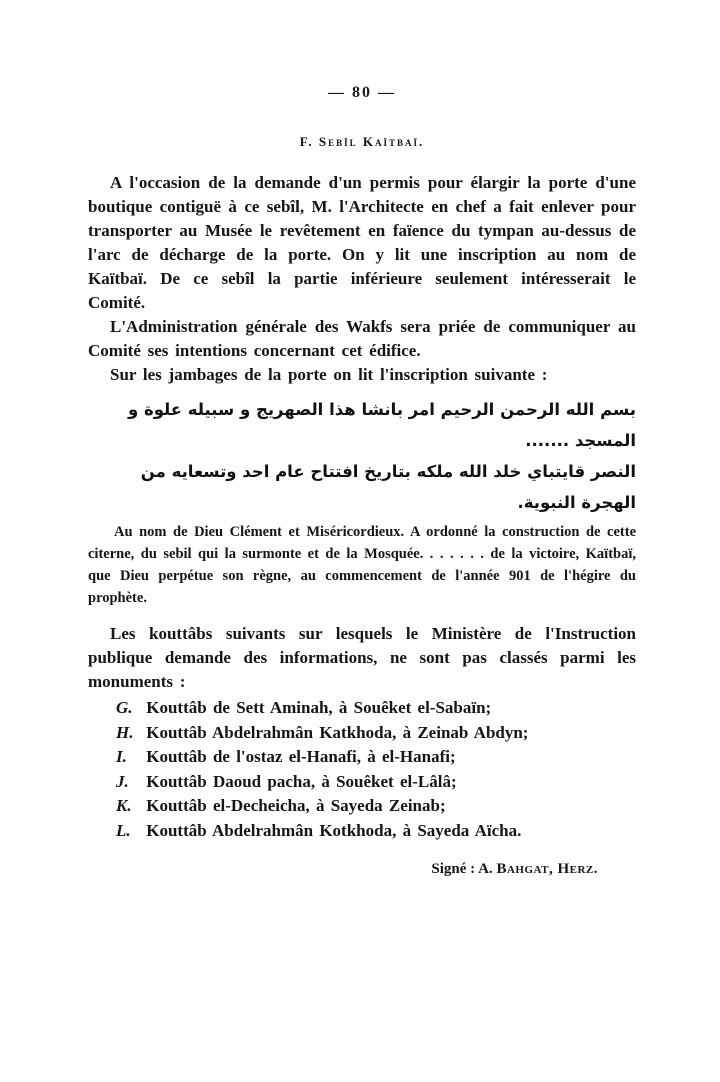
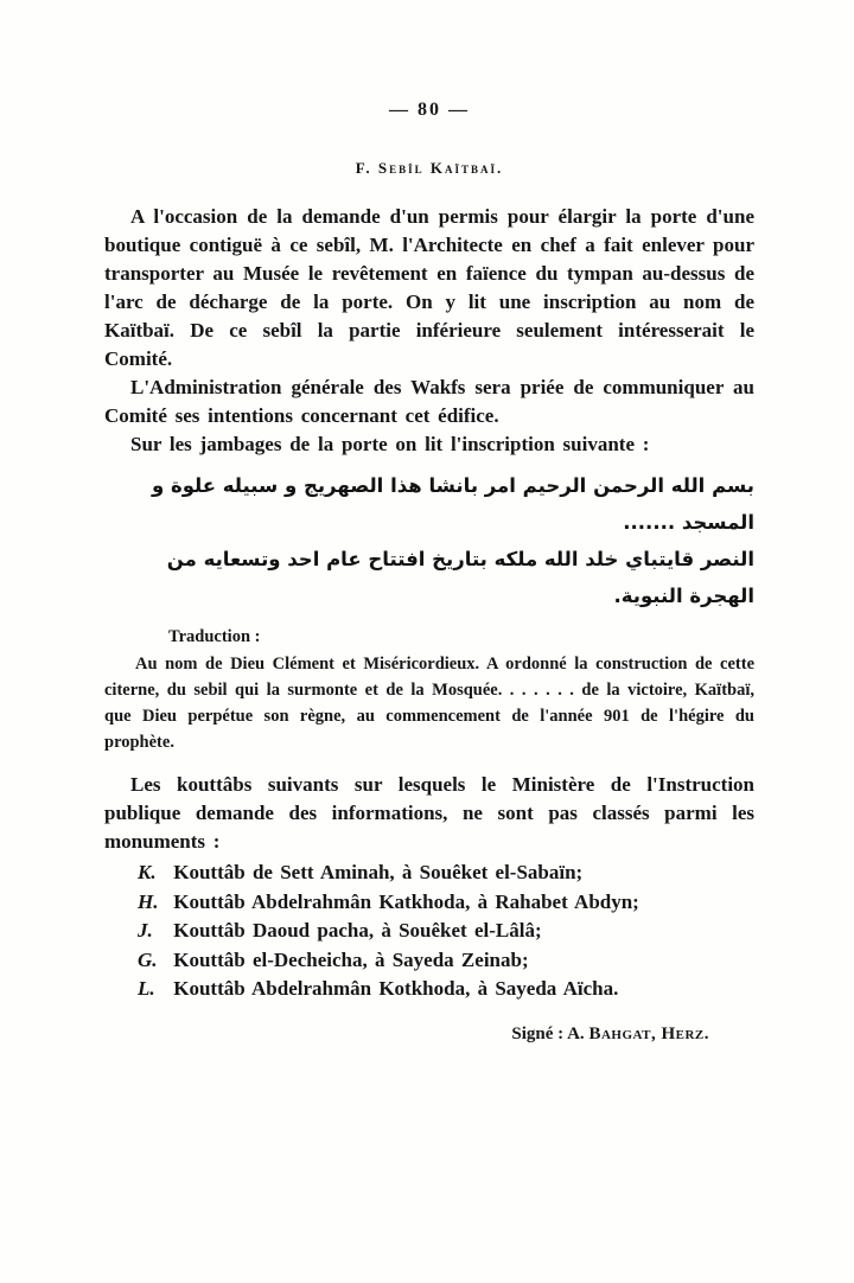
  — 80 —
  F. Sebîl Kaïtbaï.
  A l'occasion de la demande d'un permis pour élargir la porte d'une boutique contiguë à ce sebîl, M. l'Architecte en chef a fait enlever pour transporter au Musée le revêtement en faïence du tympan au-dessus de l'arc de décharge de la porte. On y lit une inscription au nom de Kaïtbaï. De ce sebîl la partie inférieure seulement intéresserait le Comité.
  L'Administration générale des Wakfs sera priée de communiquer au Comité ses intentions concernant cet édifice.
  Sur les jambages de la porte on lit l'inscription suivante :
  بسم الله الرحمن الرحيم امر بانشا هذا الصهريج و سبيله علوة و المسجد .......
  النصر قايتباي خلد الله ملكه بتاريخ افتتاح عام احد وتسعايه من الهجرة النبوية.
+ Traduction :
  Au nom de Dieu Clément et Miséricordieux. A ordonné la construction de cette citerne, du sebil qui la surmonte et de la Mosquée. . . . . . . de la victoire, Kaïtbaï, que Dieu perpétue son règne, au commencement de l'année 901 de l'hégire du prophète.
  Les kouttâbs suivants sur lesquels le Ministère de l'Instruction publique demande des informations, ne sont pas classés parmi les monuments :
- G. Kouttâb de Sett Aminah, à Souêket el-Sabaïn;
+ K. Kouttâb de Sett Aminah, à Souêket el-Sabaïn;
- H. Kouttâb Abdelrahmân Katkhoda, à Zeinab Abdyn;
+ H. Kouttâb Abdelrahmân Katkhoda, à Rahabet Abdyn;
- I. Kouttâb de l'ostaz el-Hanafi, à el-Hanafi;
  J. Kouttâb Daoud pacha, à Souêket el-Lâlâ;
- K. Kouttâb el-Decheicha, à Sayeda Zeinab;
+ G. Kouttâb el-Decheicha, à Sayeda Zeinab;
  L. Kouttâb Abdelrahmân Kotkhoda, à Sayeda Aïcha.
  Signé : A. Bahgat, Herz.
